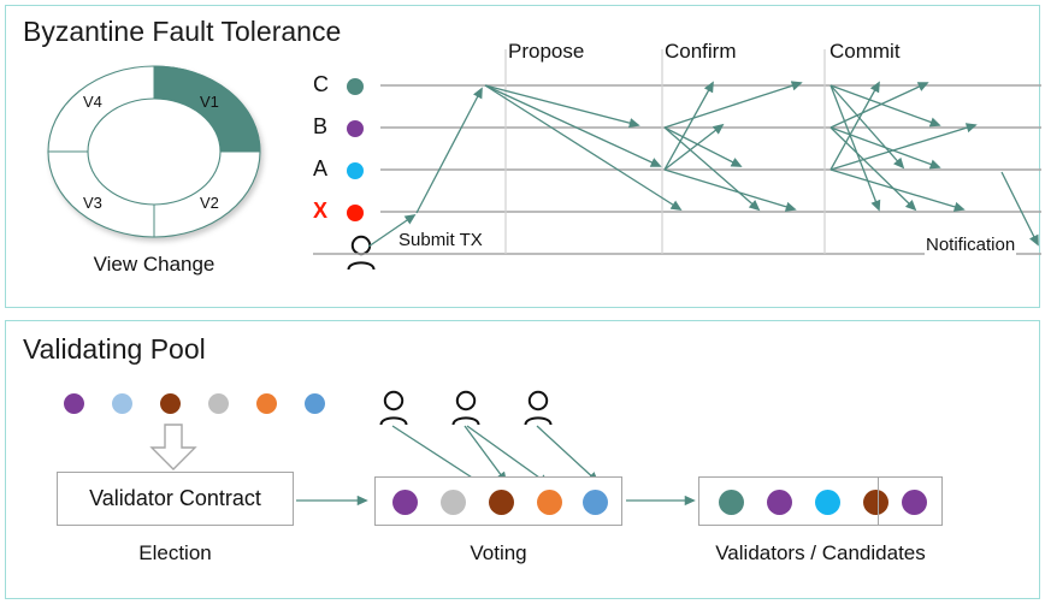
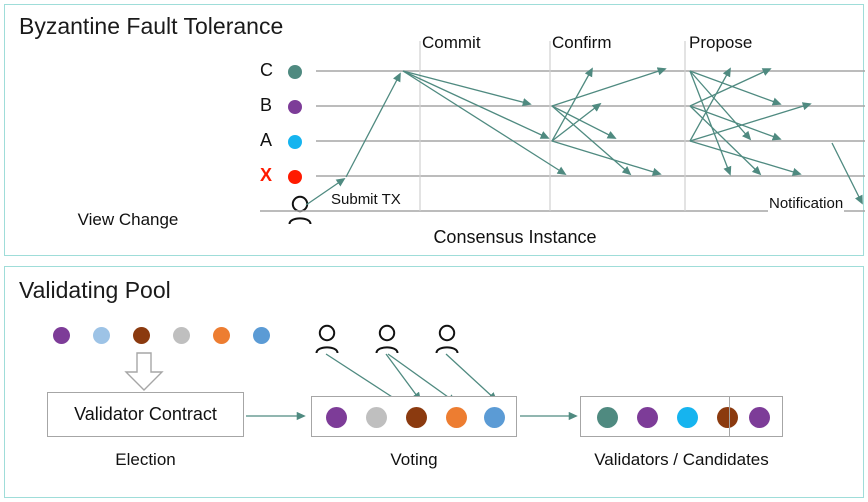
  Byzantine Fault Tolerance
- V1
- V2
- V3
- V4
  View Change
  C
  B
  A
  X
- Propose
+ Commit
  Confirm
- Commit
+ Propose
  Submit TX
  Notification
+ Consensus Instance
  Validating Pool
  Validator Contract
  Election
  Voting
  Validators / Candidates
